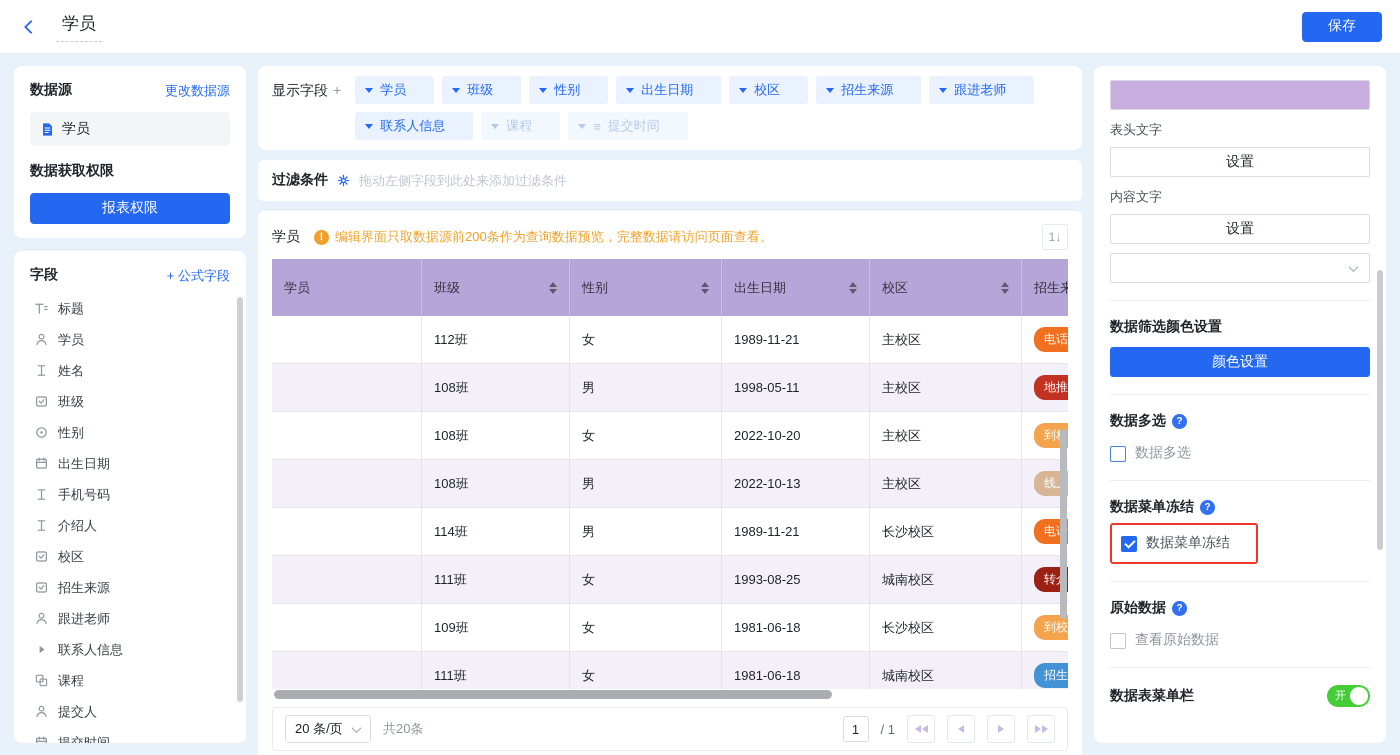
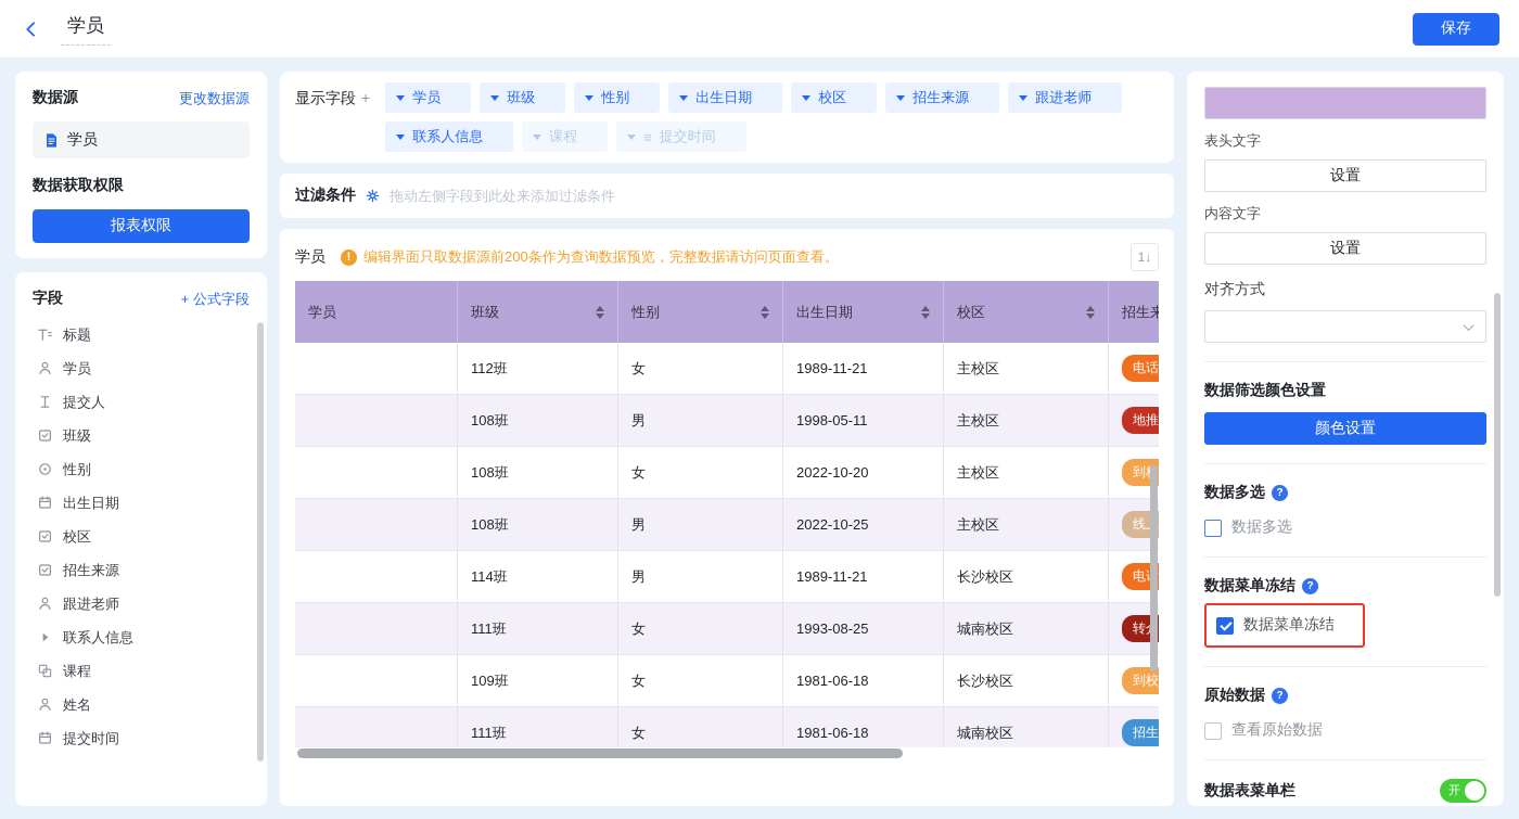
  学员
  保存
  数据源
  更改数据源
  学员
  数据获取权限
  报表权限
  字段
  + 公式字段
  标题
  学员
- 姓名
+ 提交人
  班级
  性别
  出生日期
- 手机号码
- 介绍人
  校区
  招生来源
  跟进老师
  联系人信息
  课程
- 提交人
+ 姓名
  提交时间
  显示字段 +
  学员
  班级
  性别
  出生日期
  校区
  招生来源
  跟进老师
  联系人信息
  课程
  ≡
  提交时间
  过滤条件
  拖动左侧字段到此处来添加过滤条件
  学员
  !
  编辑界面只取数据源前200条作为查询数据预览，完整数据请访问页面查看。
  1↓
  学员
  班级
  性别
  出生日期
  校区
  招生来
  112班
  女
  1989-11-21
  主校区
  电话
  108班
  男
  1998-05-11
  主校区
  地推
  108班
  女
  2022-10-20
  主校区
  108班
  男
- 2022-10-13
+ 2022-10-25
  主校区
  114班
  男
  1989-11-21
  长沙校区
  111班
  女
  1993-08-25
  城南校区
  109班
  女
  1981-06-18
  长沙校区
  到校
  111班
  女
  1981-06-18
  城南校区
  招生
- 20 条/页
- 共20条
- 1
- / 1
  表头文字
  设置
  内容文字
  设置
+ 对齐方式
  数据筛选颜色设置
  颜色设置
  数据多选
  ?
  数据多选
  数据菜单冻结
  ?
  数据菜单冻结
  原始数据
  ?
  查看原始数据
  数据表菜单栏
  开
